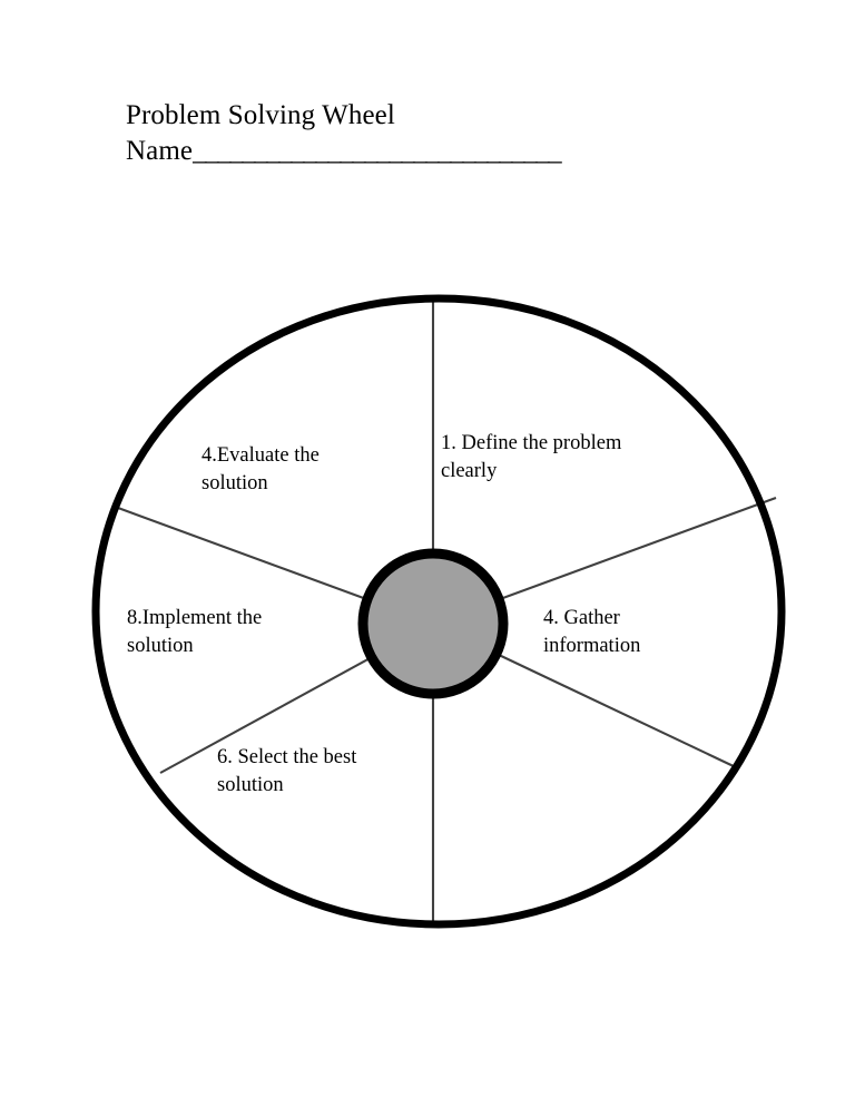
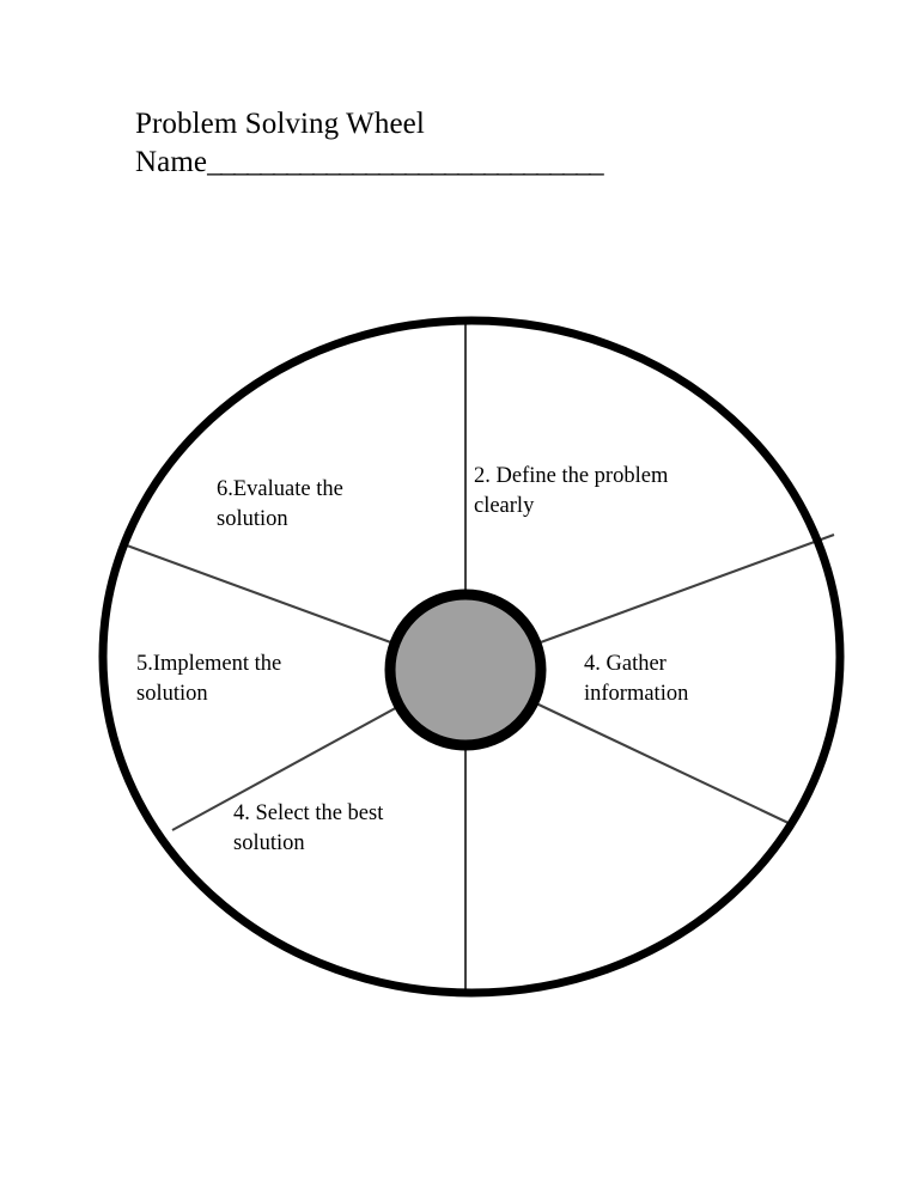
  Problem Solving Wheel
  Name______________________________
- 1. Define the problem clearly
+ 2. Define the problem clearly
  4. Gather information
- 6. Select the best solution
+ 4. Select the best solution
- 8.Implement the solution
+ 5.Implement the solution
- 4.Evaluate the solution
+ 6.Evaluate the solution
